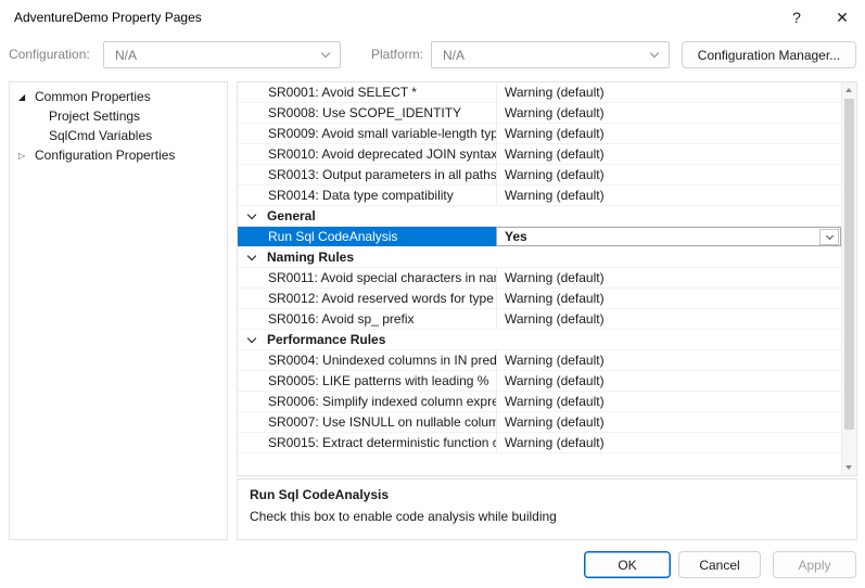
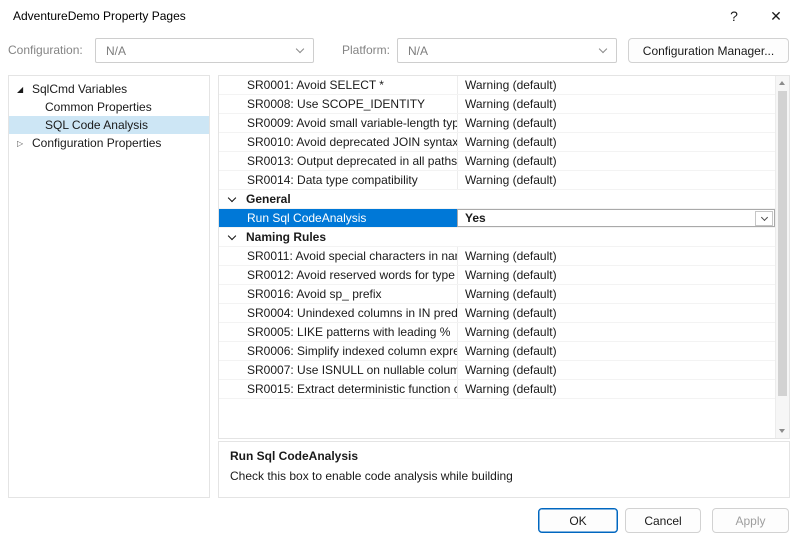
  AdventureDemo Property Pages
  ?
  ✕
  Configuration:
  N/A
  Platform:
  N/A
  Configuration Manager...
  ◢
- Common Properties
+ SqlCmd Variables
- Project Settings
- SqlCmd Variables
+ Common Properties
+ SQL Code Analysis
  ▷
  Configuration Properties
  SR0001: Avoid SELECT *
  Warning (default)
  SR0008: Use SCOPE_IDENTITY
  Warning (default)
  SR0009: Avoid small variable-length typ
  Warning (default)
  SR0010: Avoid deprecated JOIN syntax
  Warning (default)
- SR0013: Output parameters in all paths
+ SR0013: Output deprecated in all paths
  Warning (default)
  SR0014: Data type compatibility
  Warning (default)
  General
  Run Sql CodeAnalysis
  Yes
  Naming Rules
  SR0011: Avoid special characters in na
  Warning (default)
  SR0012: Avoid reserved words for type
  Warning (default)
  SR0016: Avoid sp_ prefix
  Warning (default)
- Performance Rules
  SR0004: Unindexed columns in IN pred
  Warning (default)
  SR0005: LIKE patterns with leading %
  Warning (default)
  SR0006: Simplify indexed column expre
  Warning (default)
  SR0007: Use ISNULL on nullable colum
  Warning (default)
  SR0015: Extract deterministic function c
  Warning (default)
  Run Sql CodeAnalysis
  Check this box to enable code analysis while building
  OK
  Cancel
  Apply
